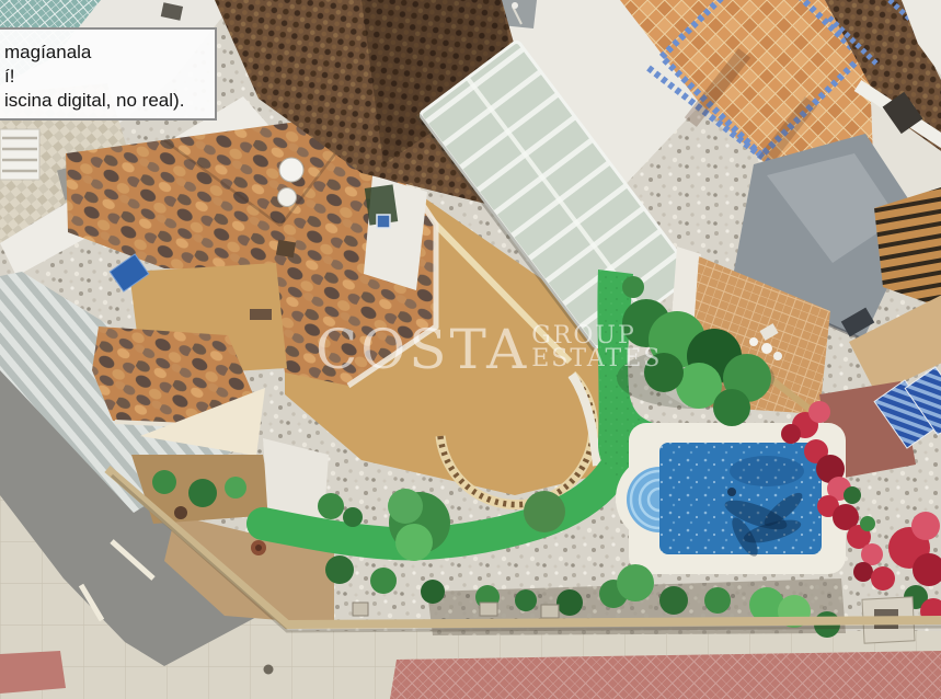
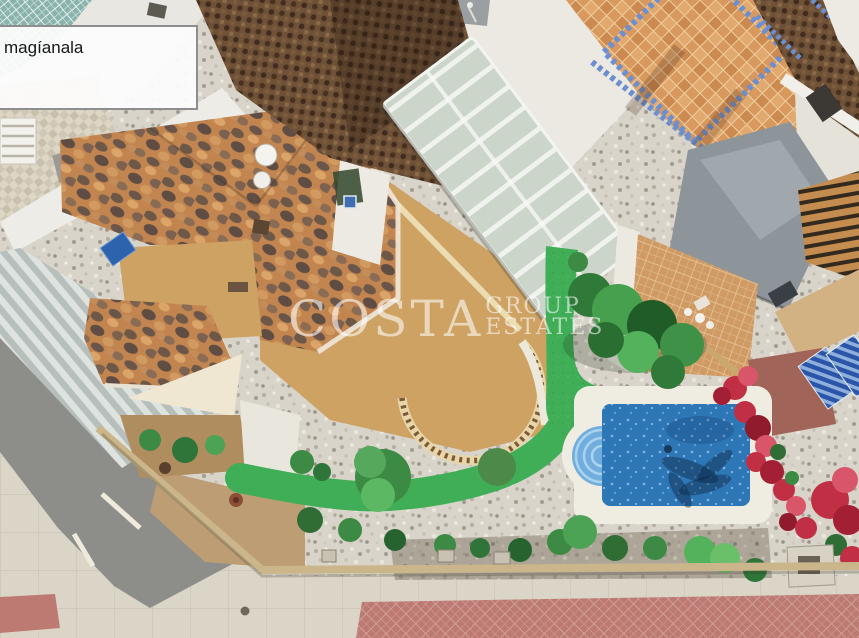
  COSTA
  GROUP
  ESTATES
  magíanala
- í!
- iscina digital, no real).
